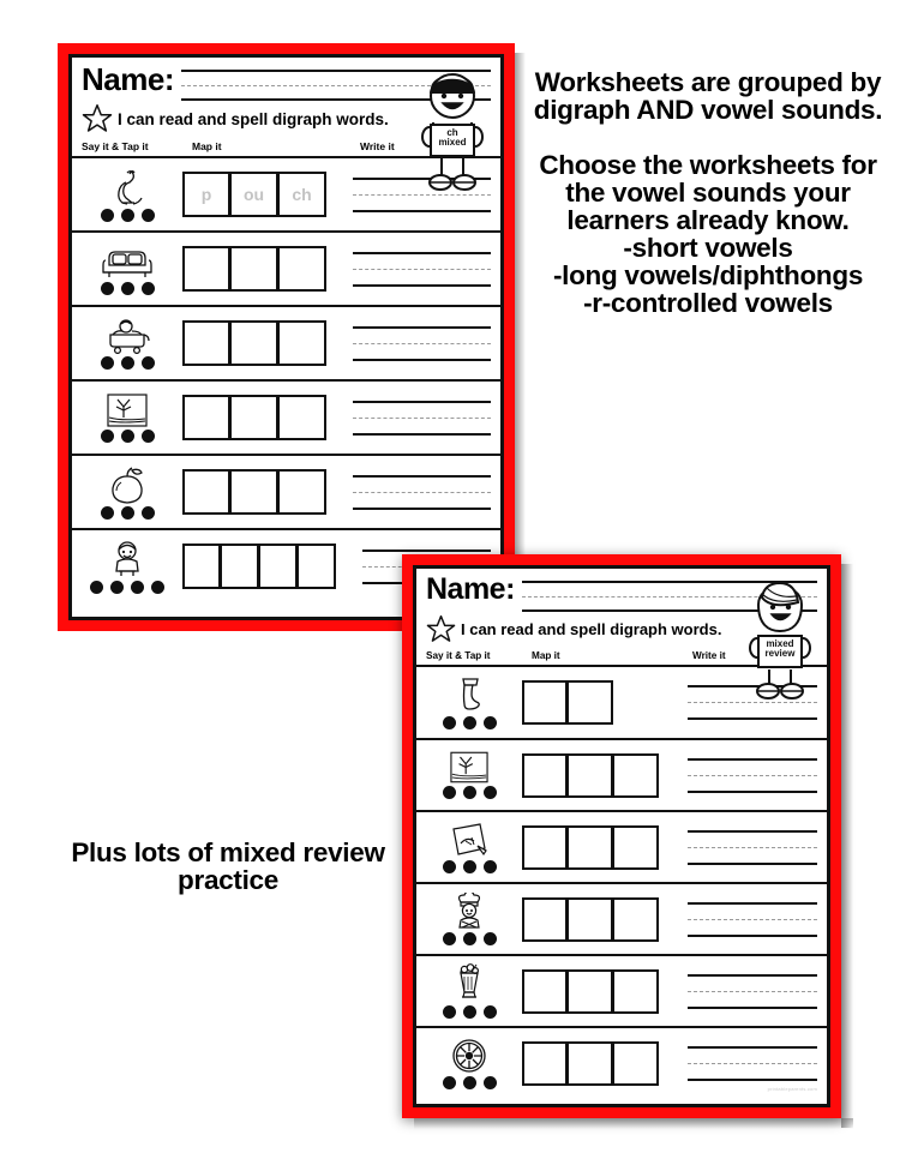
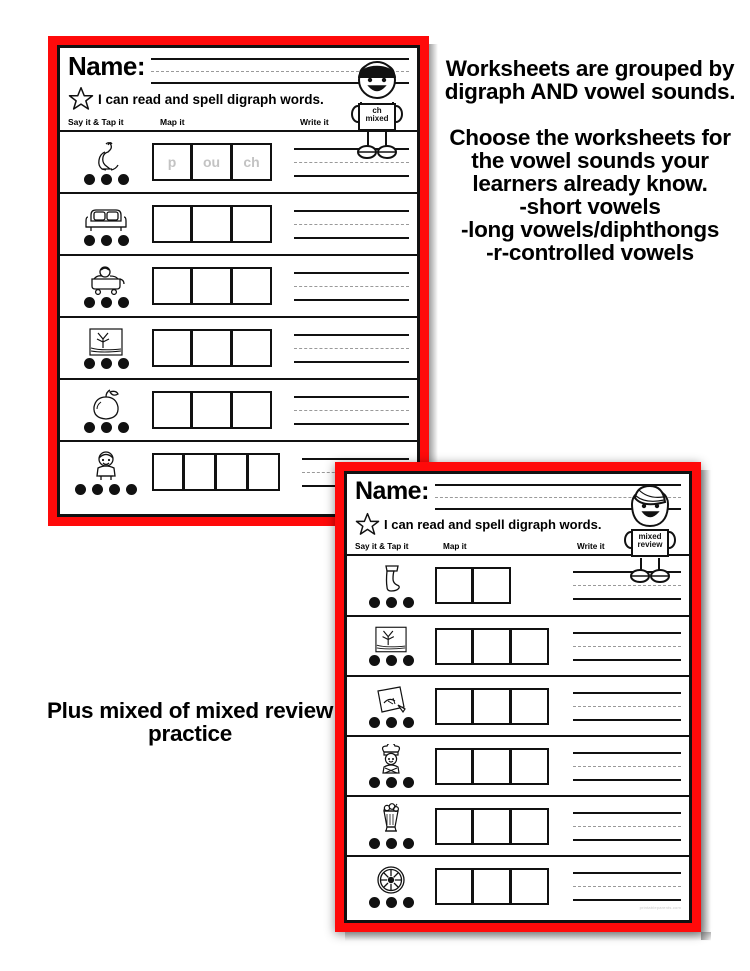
  Name:
  I can read and spell digraph words.
  Say it & Tap it
  Map it
  Write it
  ch
  mixed
  p
  ou
  ch
  Name:
  I can read and spell digraph words.
  Say it & Tap it
  Map it
  Write it
  mixed
  review
  Worksheets are grouped by digraph AND vowel sounds.
  Choose the worksheets for the vowel sounds your learners already know.
  -short vowels
  -long vowels/diphthongs
  -r-controlled vowels
- Plus lots of mixed review practice
+ Plus mixed of mixed review practice
